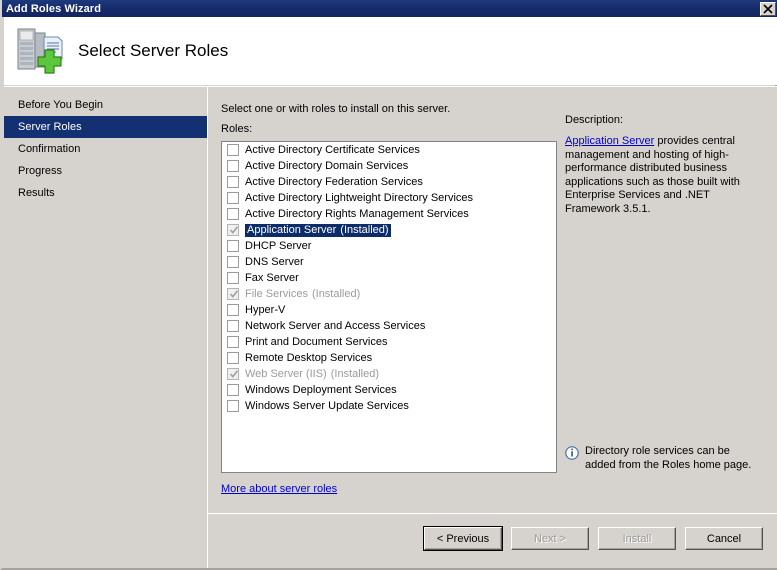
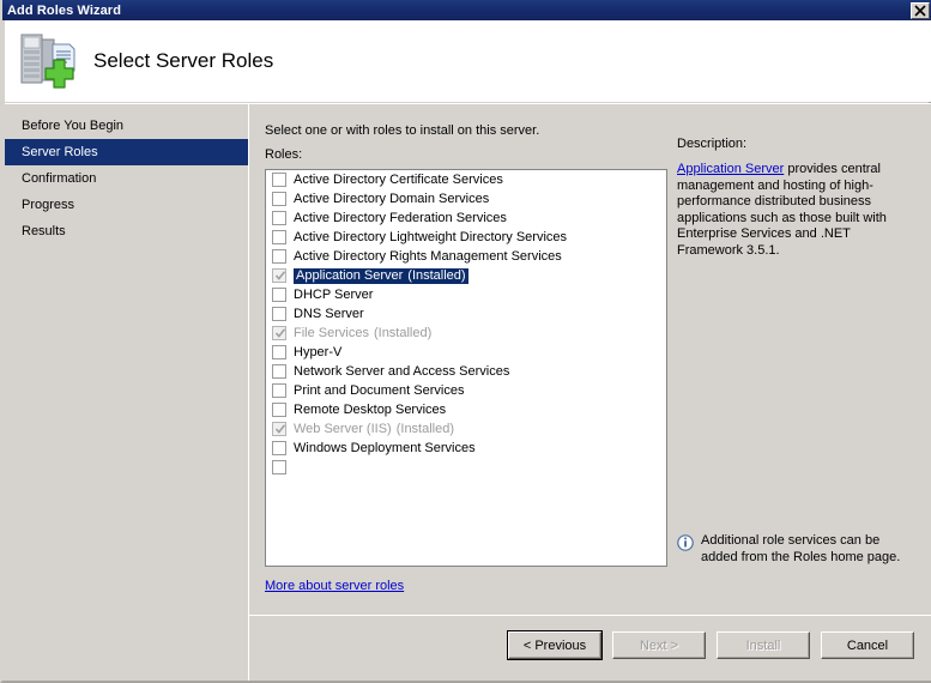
  Add Roles Wizard
  Select Server Roles
  Before You Begin
  Server Roles
  Confirmation
  Progress
  Results
  Select one or with roles to install on this server.
  Roles:
  Active Directory Certificate Services
  Active Directory Domain Services
  Active Directory Federation Services
  Active Directory Lightweight Directory Services
  Active Directory Rights Management Services
  Application Server (Installed)
  DHCP Server
  DNS Server
- Fax Server
  File Services (Installed)
  Hyper-V
  Network Server and Access Services
  Print and Document Services
  Remote Desktop Services
  Web Server (IIS) (Installed)
  Windows Deployment Services
- Windows Server Update Services
  More about server roles
  Description:
  Application Server provides central management and hosting of high-performance distributed business applications such as those built with Enterprise Services and .NET Framework 3.5.1.
- Directory role services can be added from the Roles home page.
+ Additional role services can be added from the Roles home page.
  < Previous
  Next >
  Install
  Cancel
